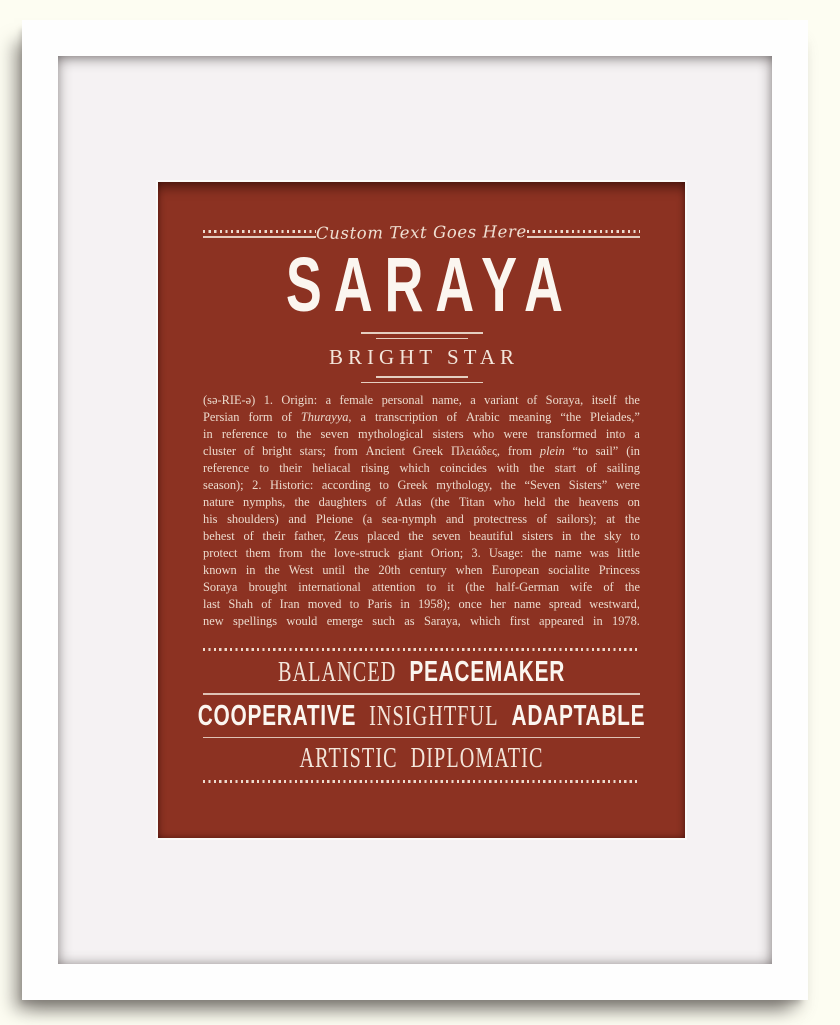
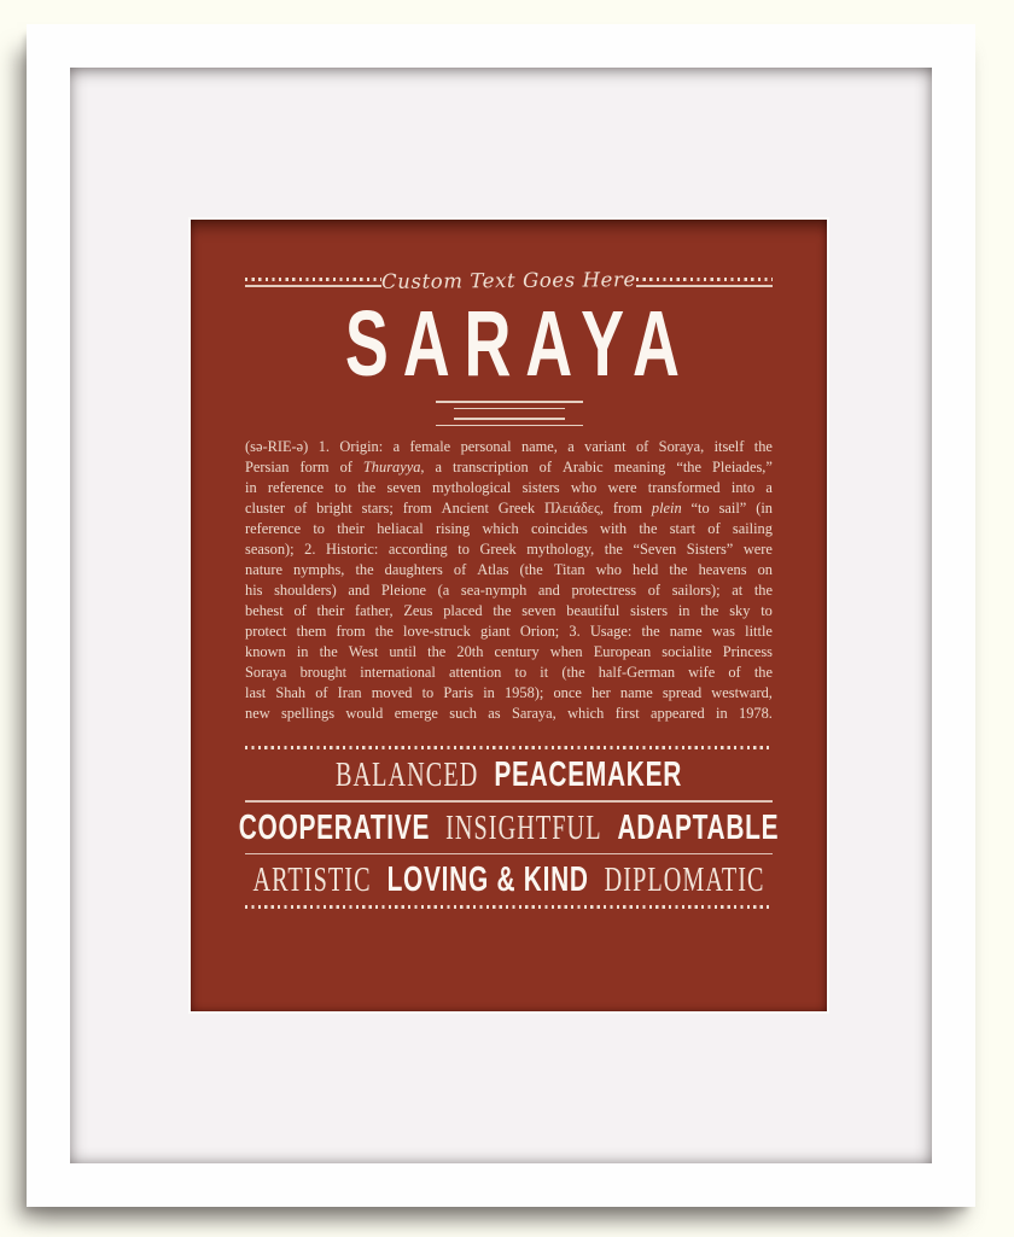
  Custom Text Goes Here
  SARAYA
- BRIGHT STAR
  (sə-RIE-ə)
  1.
  Origin:
  a
  female
  personal
  name,
  a
  variant
  of
  Soraya,
  itself
  the
  Persian
  form
  of
  Thurayya,
  a
  transcription
  of
  Arabic
  meaning
  “the
  Pleiades,”
  in
  reference
  to
  the
  seven
  mythological
  sisters
  who
  were
  transformed
  into
  a
  cluster
  of
  bright
  stars;
  from
  Ancient
  Greek
  Πλειάδες,
  from
  plein
  “to
  sail”
  (in
  reference
  to
  their
  heliacal
  rising
  which
  coincides
  with
  the
  start
  of
  sailing
  season);
  2.
  Historic:
  according
  to
  Greek
  mythology,
  the
  “Seven
  Sisters”
  were
  nature
  nymphs,
  the
  daughters
  of
  Atlas
  (the
  Titan
  who
  held
  the
  heavens
  on
  his
  shoulders)
  and
  Pleione
  (a
  sea-nymph
  and
  protectress
  of
  sailors);
  at
  the
  behest
  of
  their
  father,
  Zeus
  placed
  the
  seven
  beautiful
  sisters
  in
  the
  sky
  to
  protect
  them
  from
  the
  love-struck
  giant
  Orion;
  3.
  Usage:
  the
  name
  was
  little
  known
  in
  the
  West
  until
  the
  20th
  century
  when
  European
  socialite
  Princess
  Soraya
  brought
  international
  attention
  to
  it
  (the
  half-German
  wife
  of
  the
  last
  Shah
  of
  Iran
  moved
  to
  Paris
  in
  1958);
  once
  her
  name
  spread
  westward,
  new
  spellings
  would
  emerge
  such
  as
  Saraya,
  which
  first
  appeared
  in
  1978.
  BALANCED
  PEACEMAKER
  COOPERATIVE
  INSIGHTFUL
  ADAPTABLE
  ARTISTIC
+ LOVING & KIND
  DIPLOMATIC
